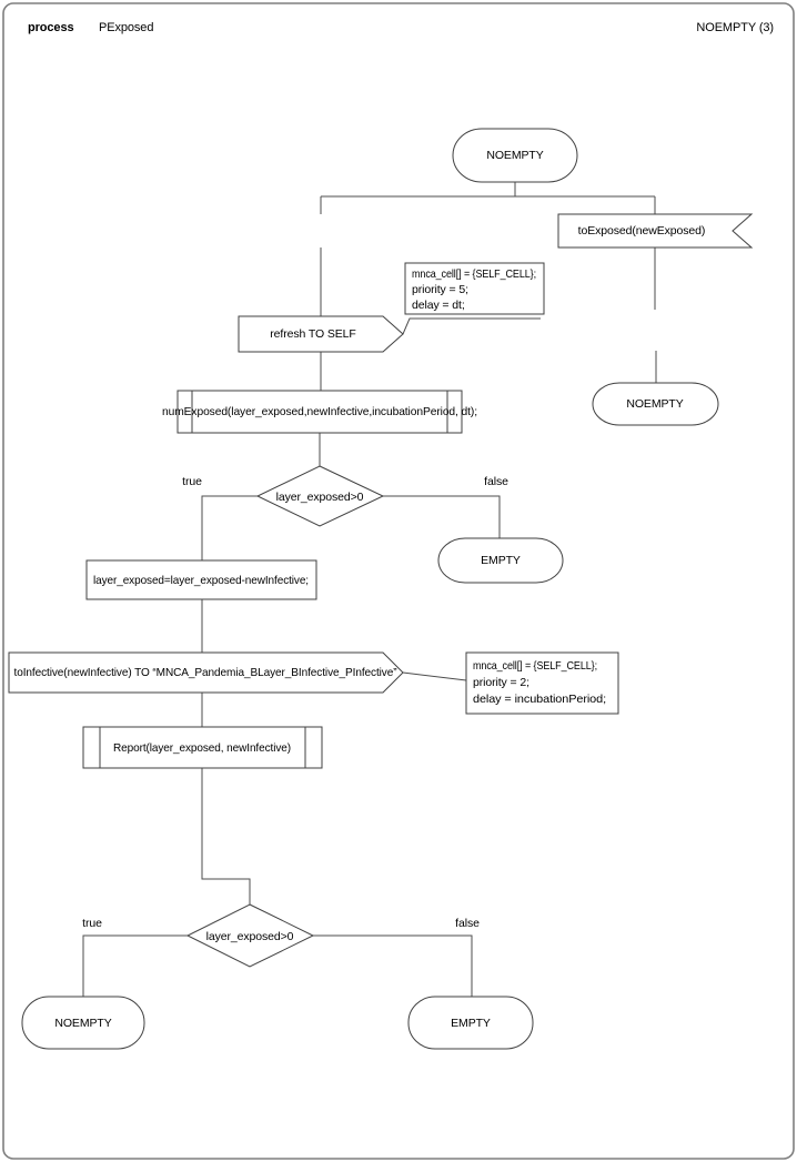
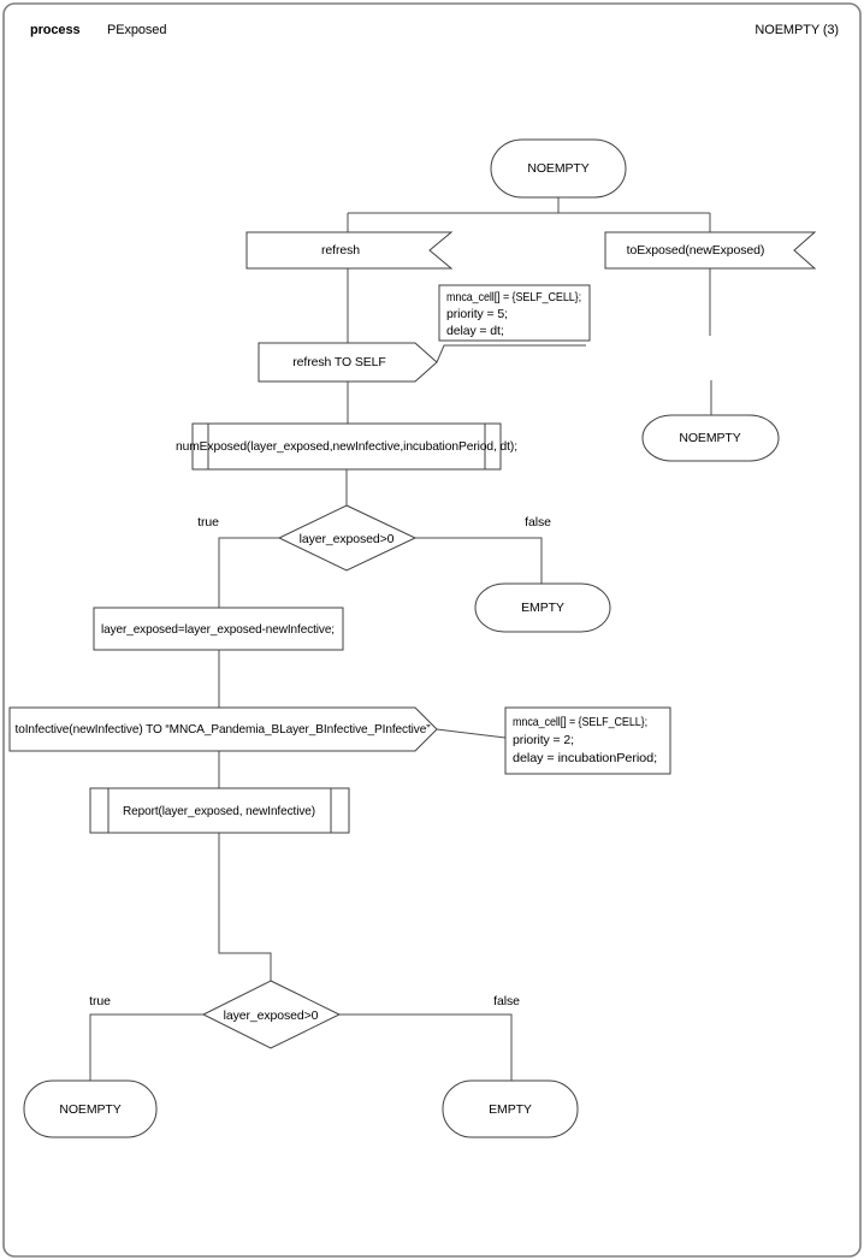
  process
  PExposed
  NOEMPTY (3)
  NOEMPTY
+ refresh
  toExposed(newExposed)
  mnca_cell[] = {SELF_CELL};
  priority = 5;
  delay = dt;
  refresh TO SELF
  NOEMPTY
  numExposed(layer_exposed,newInfective,incubationPeriod, dt);
  layer_exposed>0
  true
  false
  EMPTY
  layer_exposed=layer_exposed-newInfective;
  toInfective(newInfective) TO “MNCA_Pandemia_BLayer_BInfective_PInfective”
  mnca_cell[] = {SELF_CELL};
  priority = 2;
  delay = incubationPeriod;
  Report(layer_exposed, newInfective)
  layer_exposed>0
  true
  false
  NOEMPTY
  EMPTY
